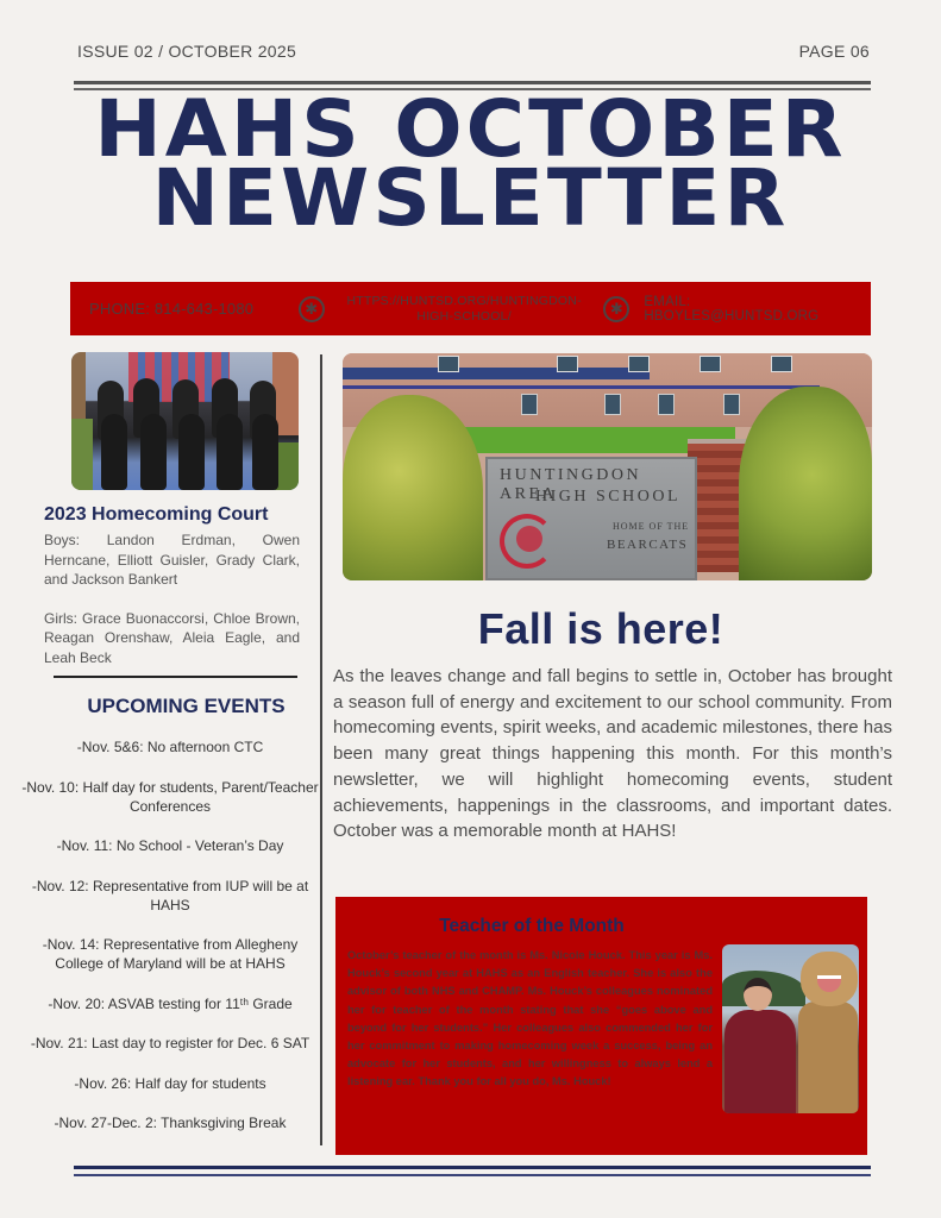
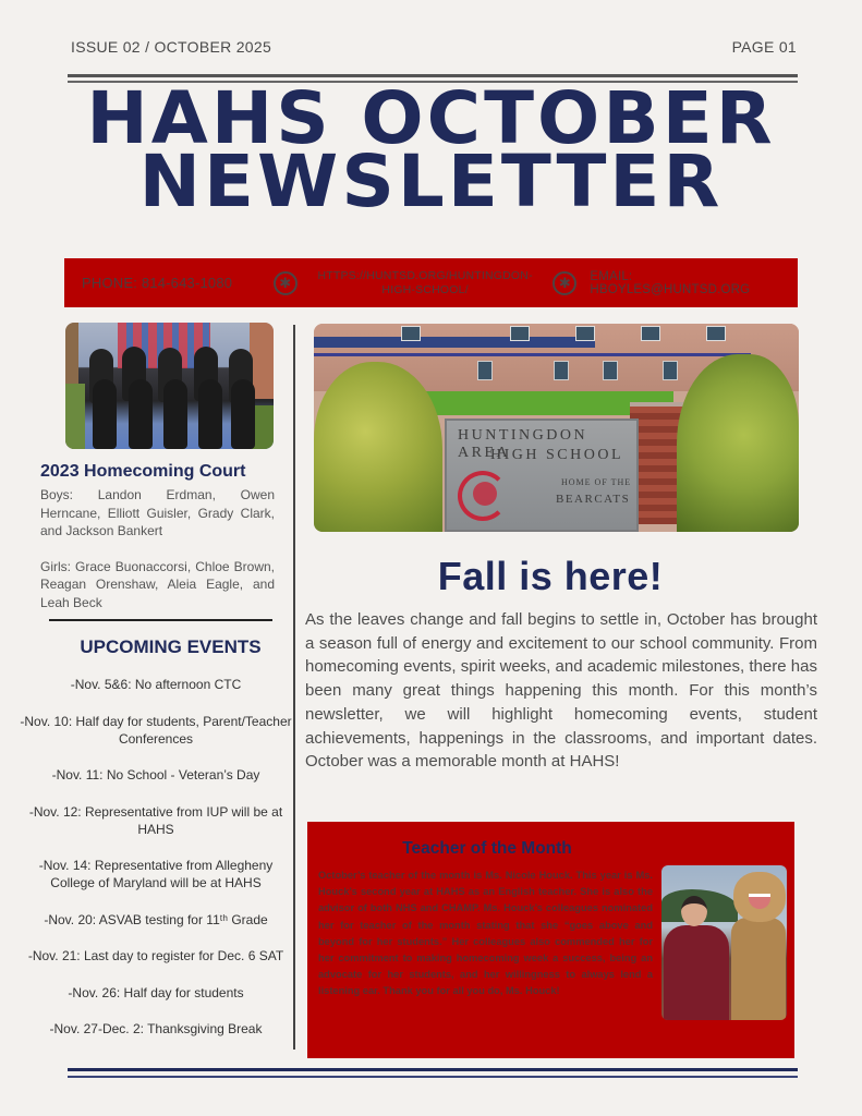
  ISSUE 02 / OCTOBER 2025
- PAGE 06
+ PAGE 01
  HAHS OCTOBER
  NEWSLETTER
  PHONE: 814-643-1080
  ✱
  HTTPS://HUNTSD.ORG/HUNTINGDON-
  HIGH-SCHOOL/
  ✱
  EMAIL: HBOYLES@HUNTSD.ORG
  2023 Homecoming Court
  Boys: Landon Erdman, Owen Herncane, Elliott Guisler, Grady Clark, and Jackson Bankert
  Girls: Grace Buonaccorsi, Chloe Brown, Reagan Orenshaw, Aleia Eagle, and Leah Beck
  UPCOMING EVENTS
  -Nov. 5&6: No afternoon CTC
  -Nov. 10: Half day for students, Parent/Teacher Conferences
  -Nov. 11: No School - Veteran’s Day
  -Nov. 12: Representative from IUP will be at HAHS
  -Nov. 14: Representative from Allegheny College of Maryland will be at HAHS
  -Nov. 20: ASVAB testing for 11ᵗʰ Grade
  -Nov. 21: Last day to register for Dec. 6 SAT
  -Nov. 26: Half day for students
  -Nov. 27-Dec. 2: Thanksgiving Break
  HUNTINGDON AREA
  HIGH SCHOOL
  HOME OF THE
  BEARCATS
  Fall is here!
  As the leaves change and fall begins to settle in, October has brought a season full of energy and excitement to our school community. From homecoming events, spirit weeks, and academic milestones, there has been many great things happening this month. For this month’s newsletter, we will highlight homecoming events, student achievements, happenings in the classrooms, and important dates. October was a memorable month at HAHS!
  Teacher of the Month
  October’s teacher of the month is Ms. Nicole Houck. This year is Ms. Houck’s second year at HAHS as an English teacher. She is also the advisor of both NHS and CHAMP. Ms. Houck’s colleagues nominated her for teacher of the month stating that she “goes above and beyond for her students.” Her colleagues also commended her for her commitment to making homecoming week a success, being an advocate for her students, and her willingness to always lend a listening ear. Thank you for all you do, Ms. Houck!
